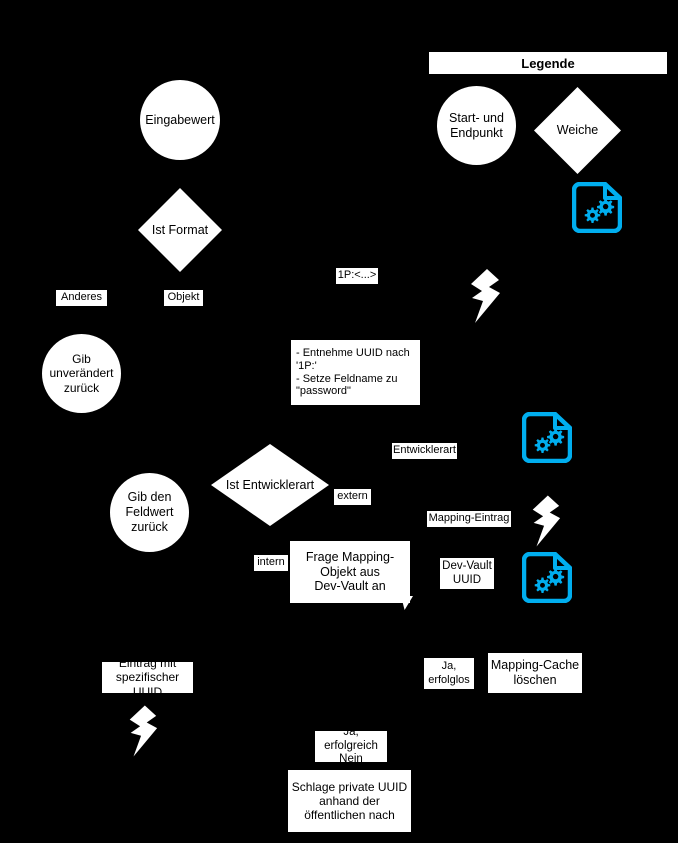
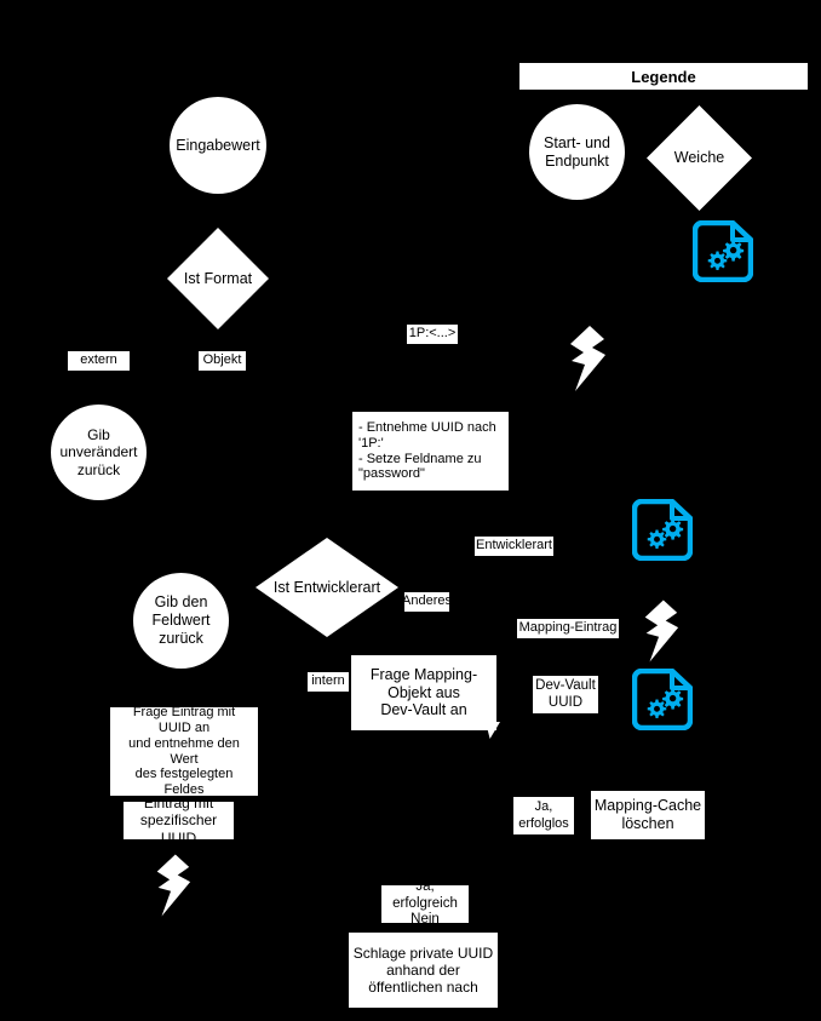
  Legende
  Start- und
  Endpunkt
  Weiche
  Eingabewert
  Ist Format
- Anderes
+ extern
  Objekt
  1P:<...>
  Gib
  unverändert
  zurück
  - Entnehme UUID nach '1P:'
  - Setze Feldname zu
  "password"
  Entwicklerart
  Ist Entwicklerart
- extern
+ Anderes
  Gib den
  Feldwert
  zurück
  Mapping-Eintrag
  intern
  Frage Mapping-
  Objekt aus
  Dev-Vault an
  Dev-Vault
  UUID
+ Frage Eintrag mit UUID an
+ und entnehme den Wert
+ des festgelegten Feldes
  Eintrag mit
  spezifischer UUID
  Ja,
  erfolglos
  Mapping-Cache
  löschen
  Ja, erfolgreich
  Nein
  Schlage private UUID
  anhand der
  öffentlichen nach
